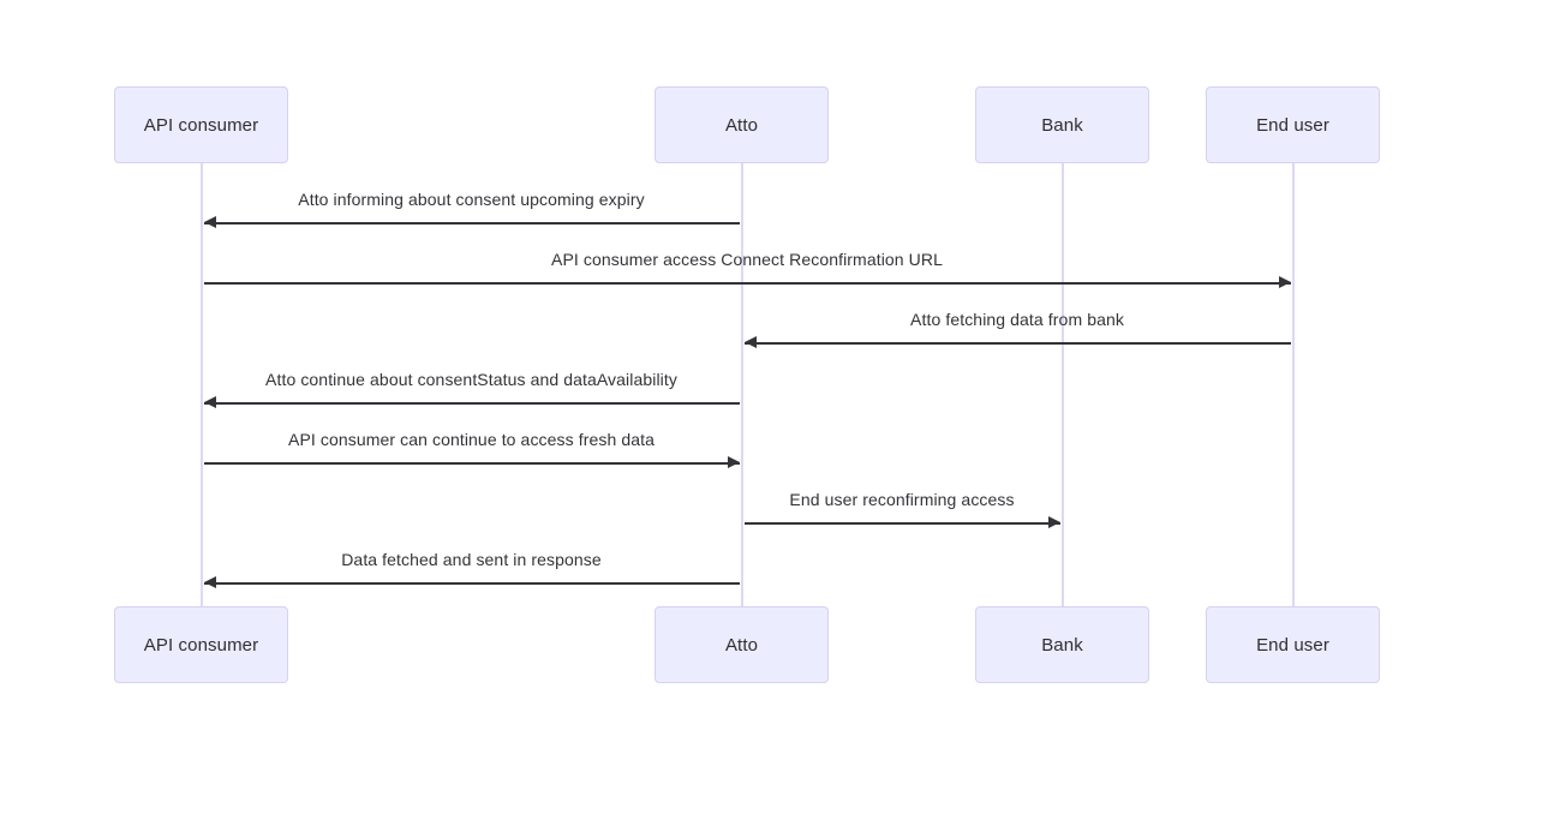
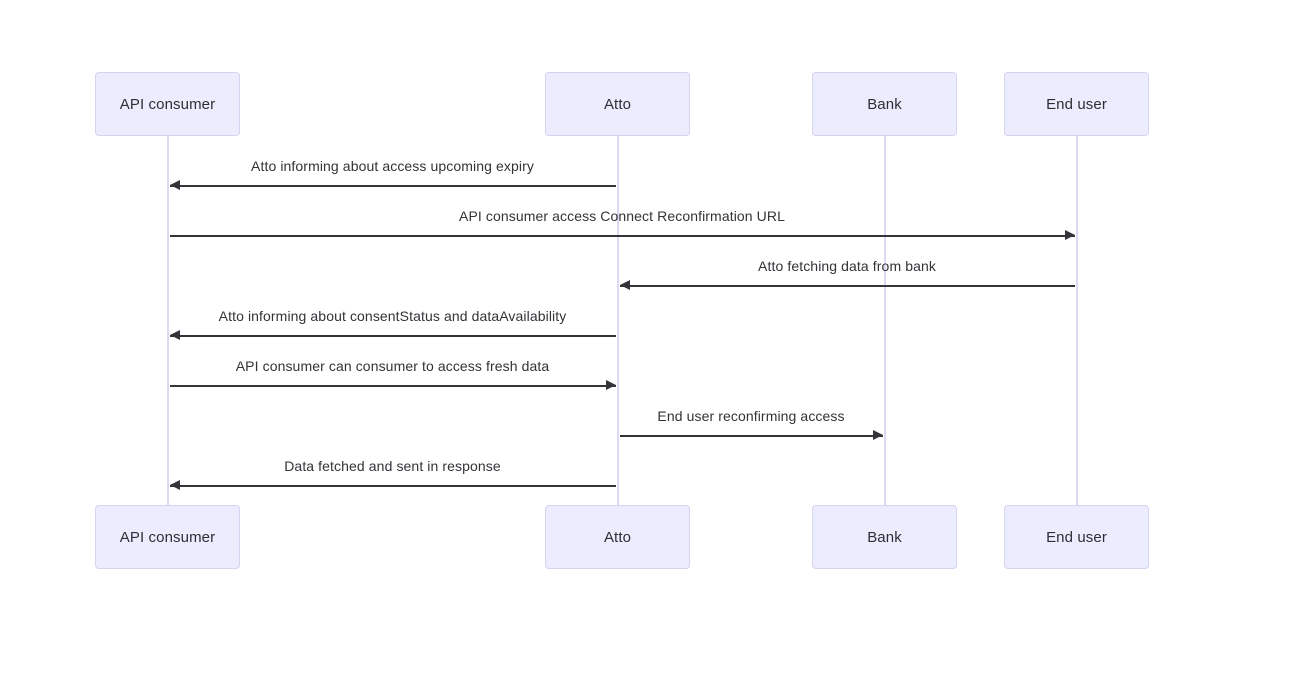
  API consumer
  Atto
  Bank
  End user
  API consumer
  Atto
  Bank
  End user
- Atto informing about consent upcoming expiry
+ Atto informing about access upcoming expiry
  API consumer access Connect Reconfirmation URL
  Atto fetching data from bank
- Atto continue about consentStatus and dataAvailability
+ Atto informing about consentStatus and dataAvailability
- API consumer can continue to access fresh data
+ API consumer can consumer to access fresh data
  End user reconfirming access
  Data fetched and sent in response
